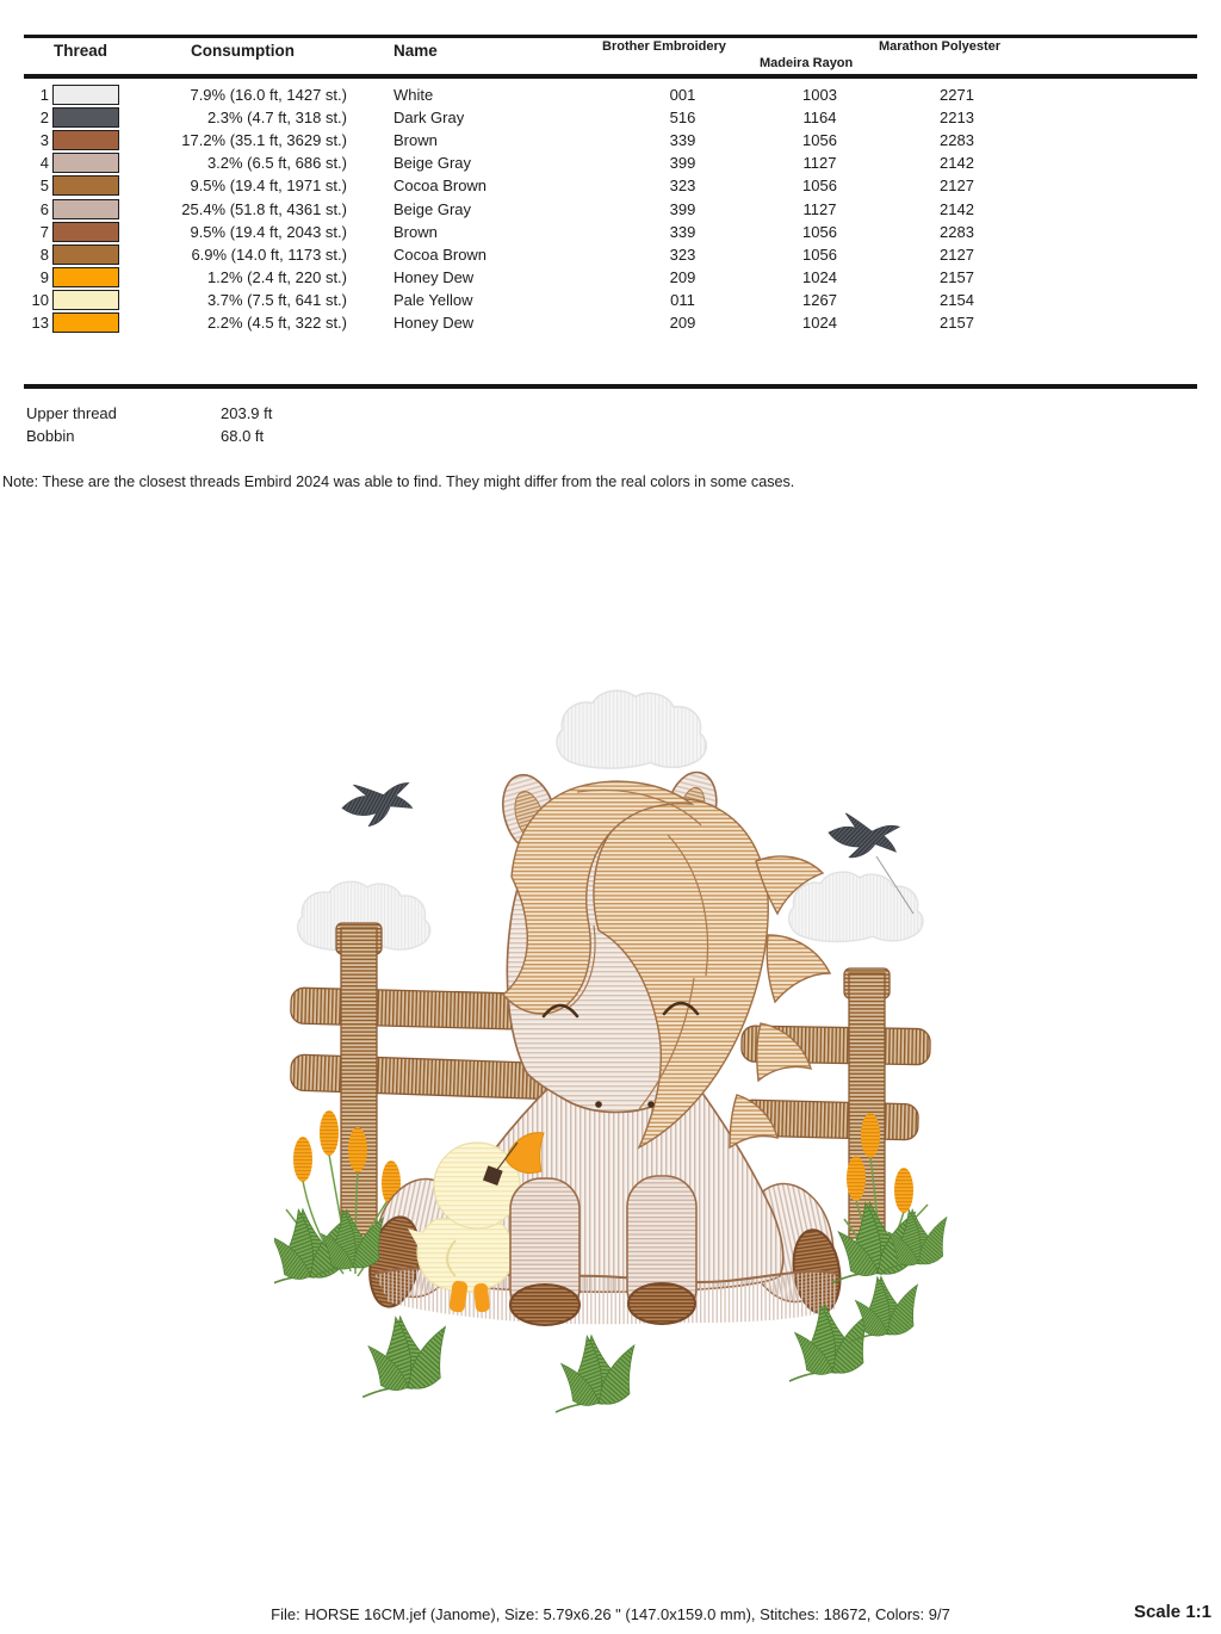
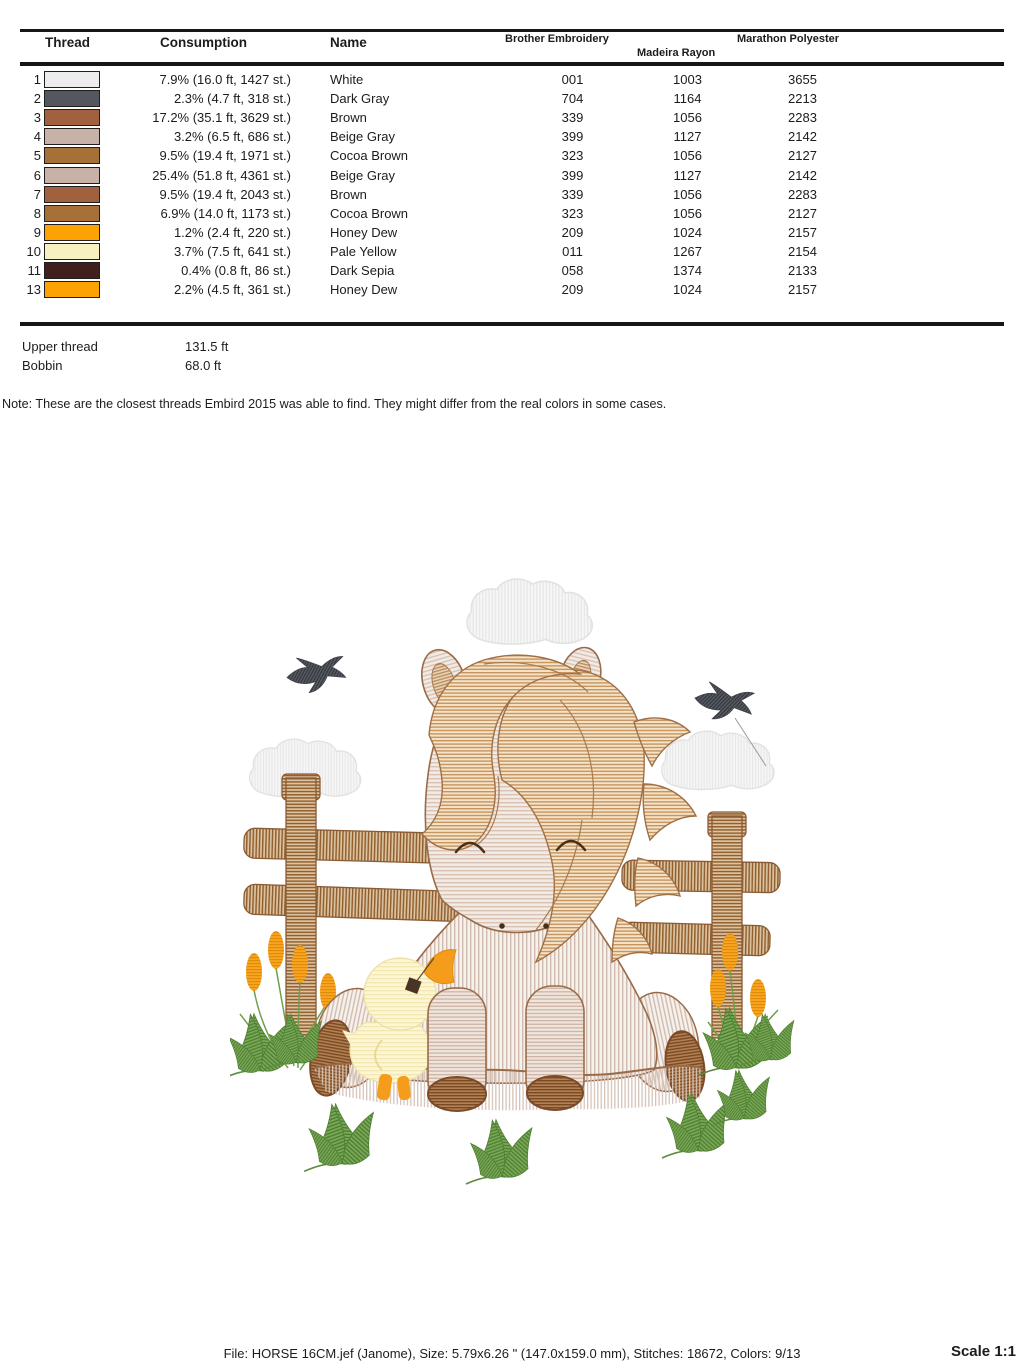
  Thread
  Consumption
  Name
  Brother Embroidery
  Madeira Rayon
  Marathon Polyester
  1
  7.9% (16.0 ft, 1427 st.)
  White
  001
  1003
- 2271
+ 3655
  2
  2.3% (4.7 ft, 318 st.)
  Dark Gray
- 516
+ 704
  1164
  2213
  3
  17.2% (35.1 ft, 3629 st.)
  Brown
  339
  1056
  2283
  4
  3.2% (6.5 ft, 686 st.)
  Beige Gray
  399
  1127
  2142
  5
  9.5% (19.4 ft, 1971 st.)
  Cocoa Brown
  323
  1056
  2127
  6
  25.4% (51.8 ft, 4361 st.)
  Beige Gray
  399
  1127
  2142
  7
  9.5% (19.4 ft, 2043 st.)
  Brown
  339
  1056
  2283
  8
  6.9% (14.0 ft, 1173 st.)
  Cocoa Brown
  323
  1056
  2127
  9
  1.2% (2.4 ft, 220 st.)
  Honey Dew
  209
  1024
  2157
  10
  3.7% (7.5 ft, 641 st.)
  Pale Yellow
  011
  1267
  2154
+ 11
+ 0.4% (0.8 ft, 86 st.)
+ Dark Sepia
+ 058
+ 1374
+ 2133
  13
- 2.2% (4.5 ft, 322 st.)
+ 2.2% (4.5 ft, 361 st.)
  Honey Dew
  209
  1024
  2157
  Upper thread
- 203.9 ft
+ 131.5 ft
  Bobbin
  68.0 ft
- Note: These are the closest threads Embird 2024 was able to find. They might differ from the real colors in some cases.
+ Note: These are the closest threads Embird 2015 was able to find. They might differ from the real colors in some cases.
- File: HORSE 16CM.jef (Janome), Size: 5.79x6.26 " (147.0x159.0 mm), Stitches: 18672, Colors: 9/7
+ File: HORSE 16CM.jef (Janome), Size: 5.79x6.26 " (147.0x159.0 mm), Stitches: 18672, Colors: 9/13
  Scale 1:1
